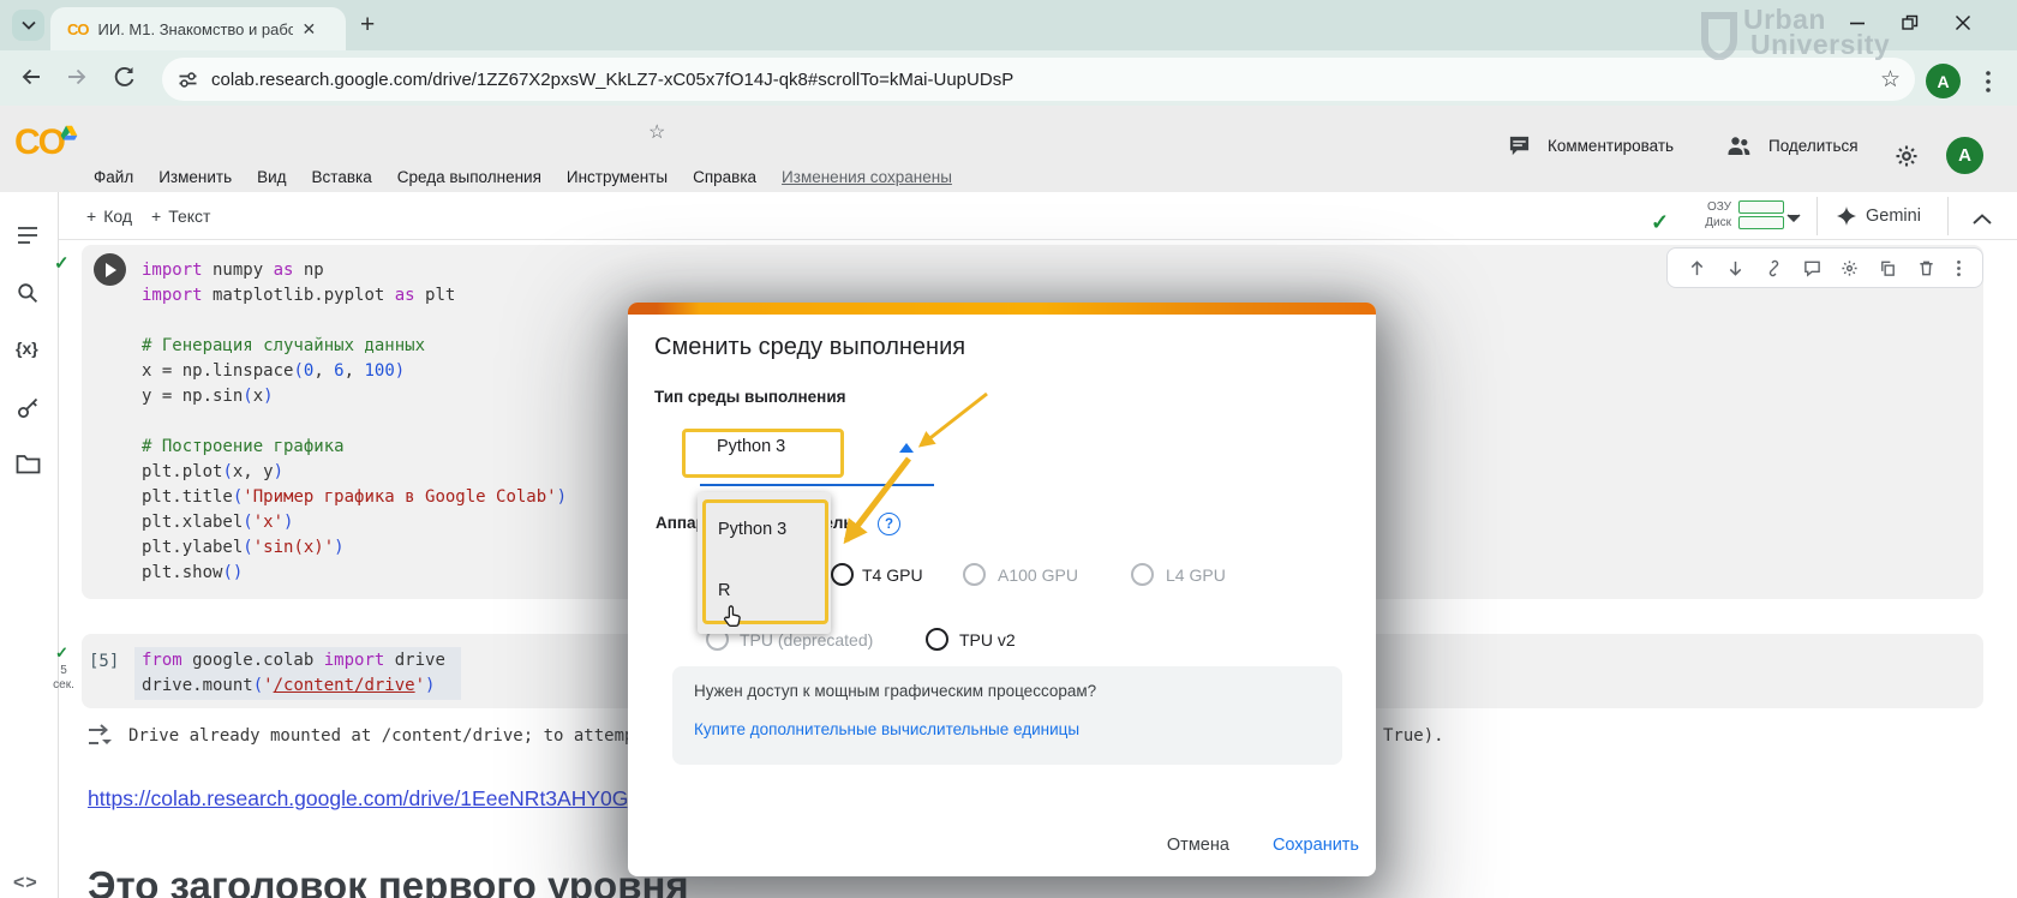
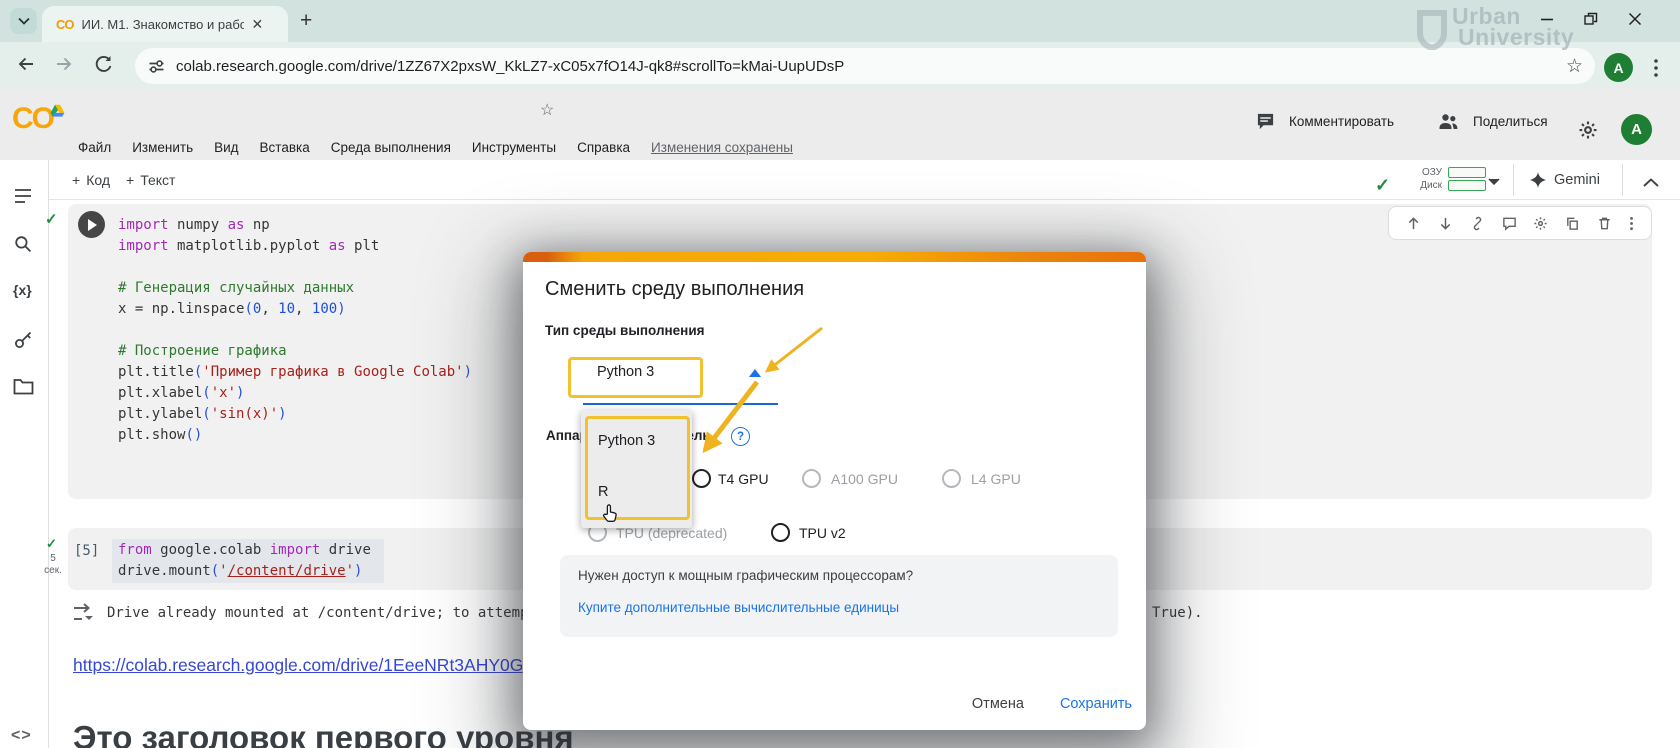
  CO
  ИИ. М1. Знакомство и рабо
  ✕
  +
  Urban
  University
  colab.research.google.com/drive/1ZZ67X2pxsW_KkLZ7-xC05x7fO14J-qk8#scrollTo=kMai-UupUDsP
  ☆
  A
  CO
  ☆
  Файл
  Изменить
  Вид
  Вставка
  Среда выполнения
  Инструменты
  Справка
  Изменения сохранены
  Комментировать
  Поделиться
  A
  +
  Код
  +
  Текст
  ✓
  ОЗУ
  Диск
  Gemini
  {x}
  <>
  ✓
  import numpy as np
  import matplotlib.pyplot as plt
  # Генерация случайных данных
- x = np.linspace(0, 6, 100)
+ x = np.linspace(0, 10, 100)
- y = np.sin(x)
  # Построение графика
- plt.plot(x, y)
  plt.title('Пример графика в Google Colab')
  plt.xlabel('x')
  plt.ylabel('sin(x)')
  plt.show()
  ✓
  5
  сек.
  [5]
  from google.colab import drive
  drive.mount('/content/drive')
  Drive already mounted at /content/drive; to attem
  True).
  https://colab.research.google.com/drive/1EeeNRt3AHY0G
  Это заголовок первого уровня
  Сменить среду выполнения
  Тип среды выполнения
  Python 3
  ?
  T4 GPU
  A100 GPU
  L4 GPU
  TPU (deprecated)
  TPU v2
  Нужен доступ к мощным графическим процессорам?
  Купите дополнительные вычислительные единицы
  Отмена
  Сохранить
  Python 3
  R
